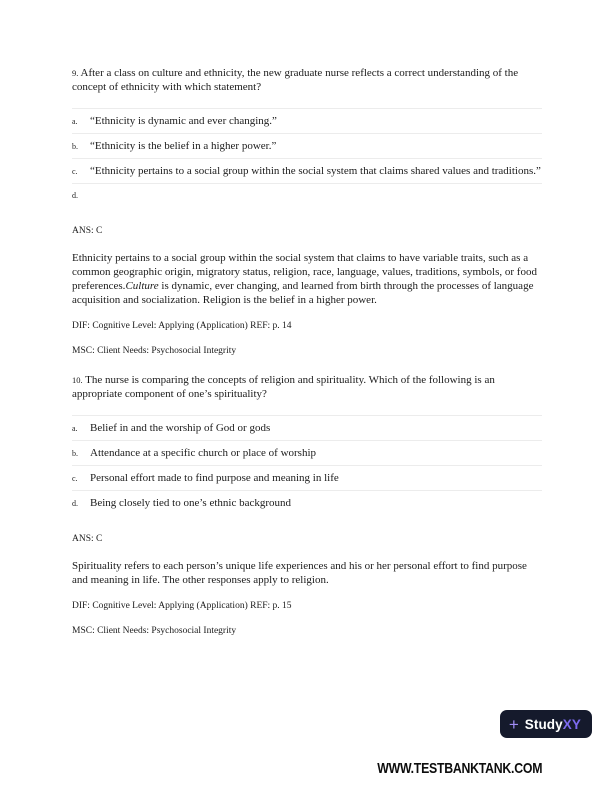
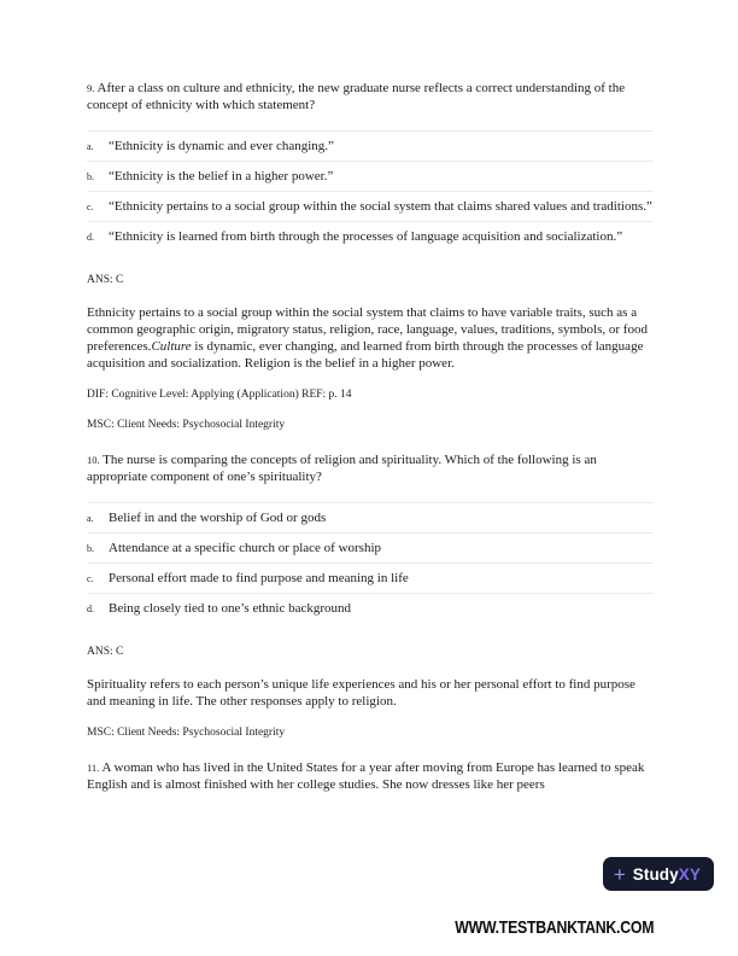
  9. After a class on culture and ethnicity, the new graduate nurse reflects a correct understanding of the concept of ethnicity with which statement?
  a.
  “Ethnicity is dynamic and ever changing.”
  b.
  “Ethnicity is the belief in a higher power.”
  c.
  “Ethnicity pertains to a social group within the social system that claims shared values and traditions.”
  d.
+ “Ethnicity is learned from birth through the processes of language acquisition and socialization.”
  ANS: C
  Ethnicity pertains to a social group within the social system that claims to have variable traits, such as a common geographic origin, migratory status, religion, race, language, values, traditions, symbols, or food preferences.Culture is dynamic, ever changing, and learned from birth through the processes of language acquisition and socialization. Religion is the belief in a higher power.
  DIF: Cognitive Level: Applying (Application) REF: p. 14
  MSC: Client Needs: Psychosocial Integrity
  10. The nurse is comparing the concepts of religion and spirituality. Which of the following is an appropriate component of one’s spirituality?
  a.
  Belief in and the worship of God or gods
  b.
  Attendance at a specific church or place of worship
  c.
  Personal effort made to find purpose and meaning in life
  d.
  Being closely tied to one’s ethnic background
  ANS: C
  Spirituality refers to each person’s unique life experiences and his or her personal effort to find purpose and meaning in life. The other responses apply to religion.
- DIF: Cognitive Level: Applying (Application) REF: p. 15
  MSC: Client Needs: Psychosocial Integrity
+ 11. A woman who has lived in the United States for a year after moving from Europe has learned to speak English and is almost finished with her college studies. She now dresses like her peers
  +
  Study
  XY
  WWW.TESTBANKTANK.COM
